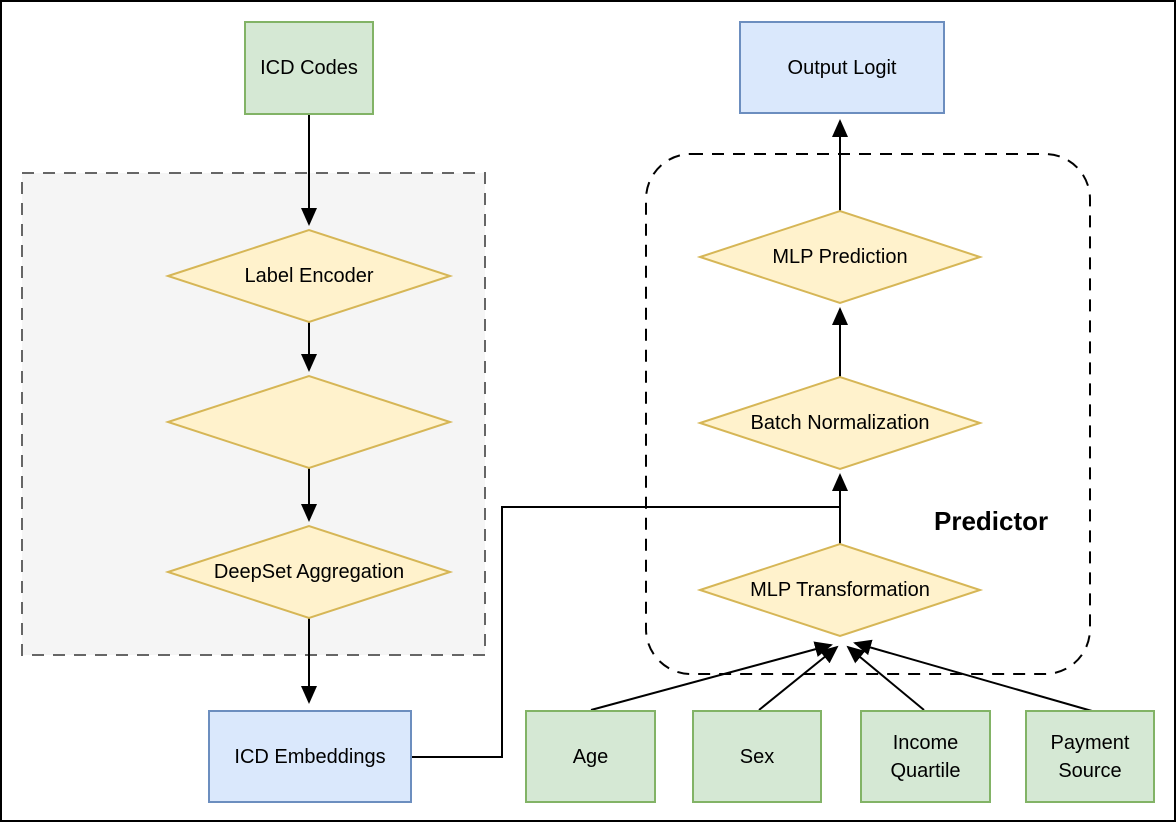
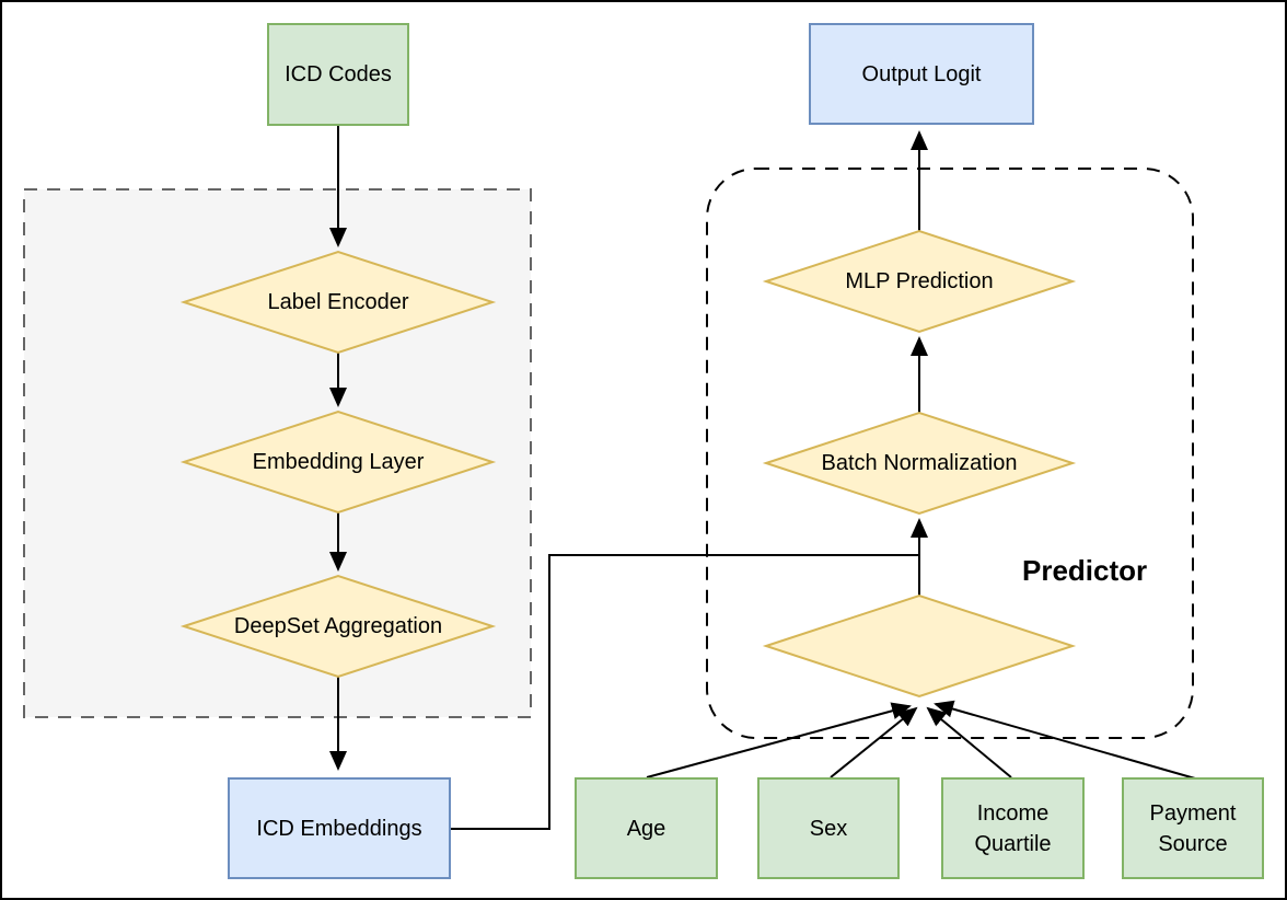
  ICD Codes
  Output Logit
  ICD Embeddings
  Age
  Sex
  Income
  Quartile
  Payment
  Source
  Label Encoder
+ Embedding Layer
  DeepSet Aggregation
  MLP Prediction
  Batch Normalization
- MLP Transformation
  Predictor
